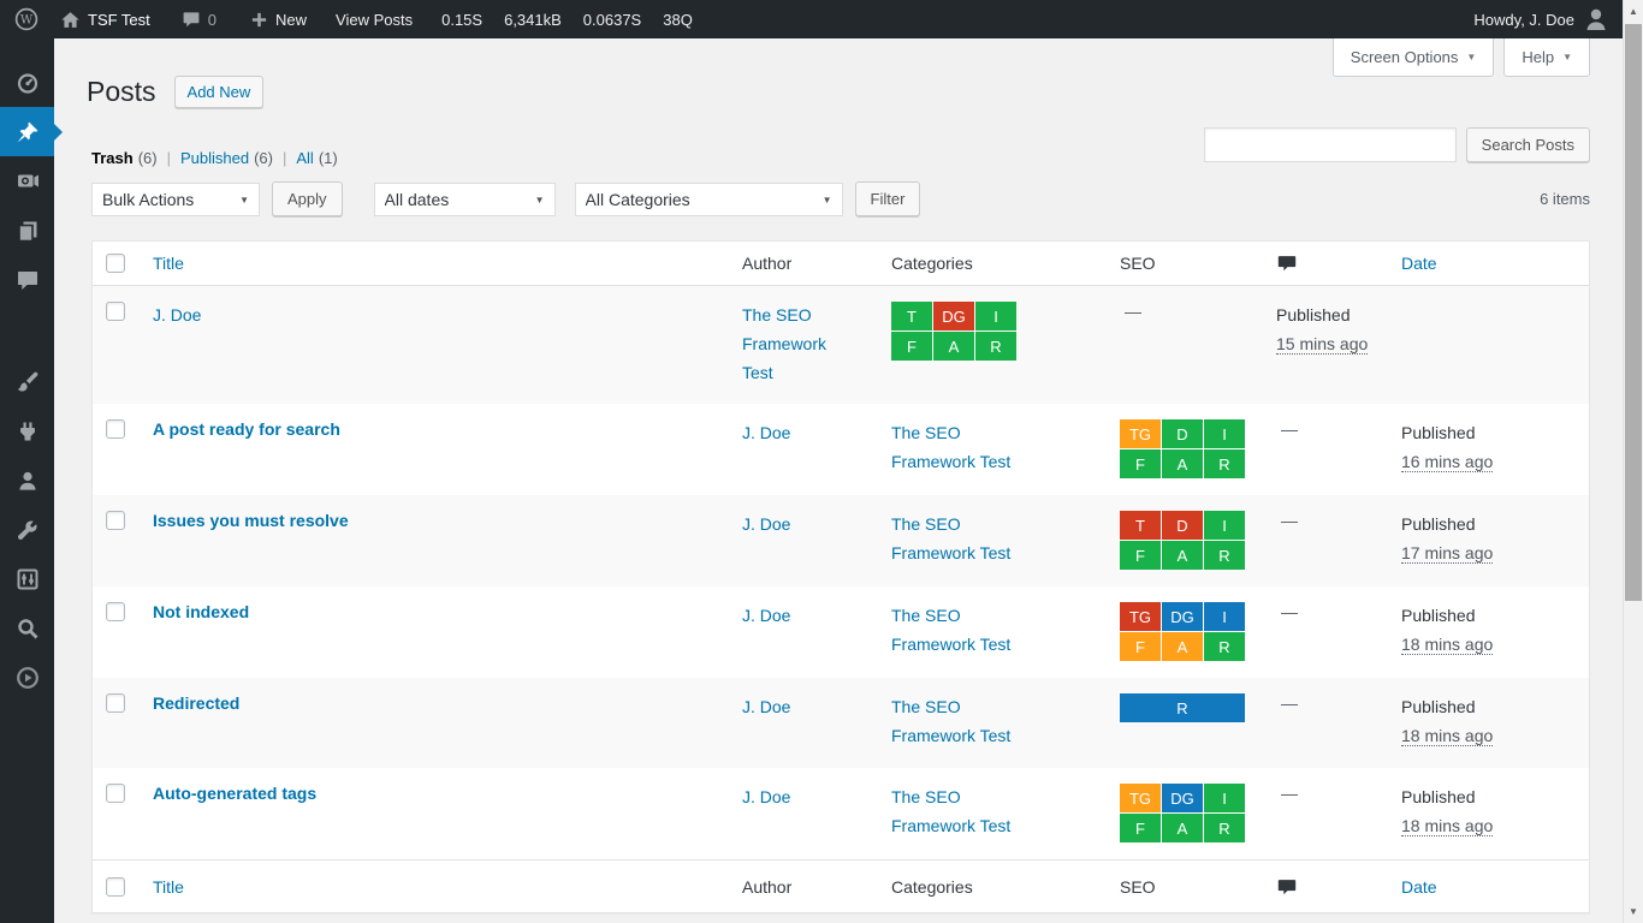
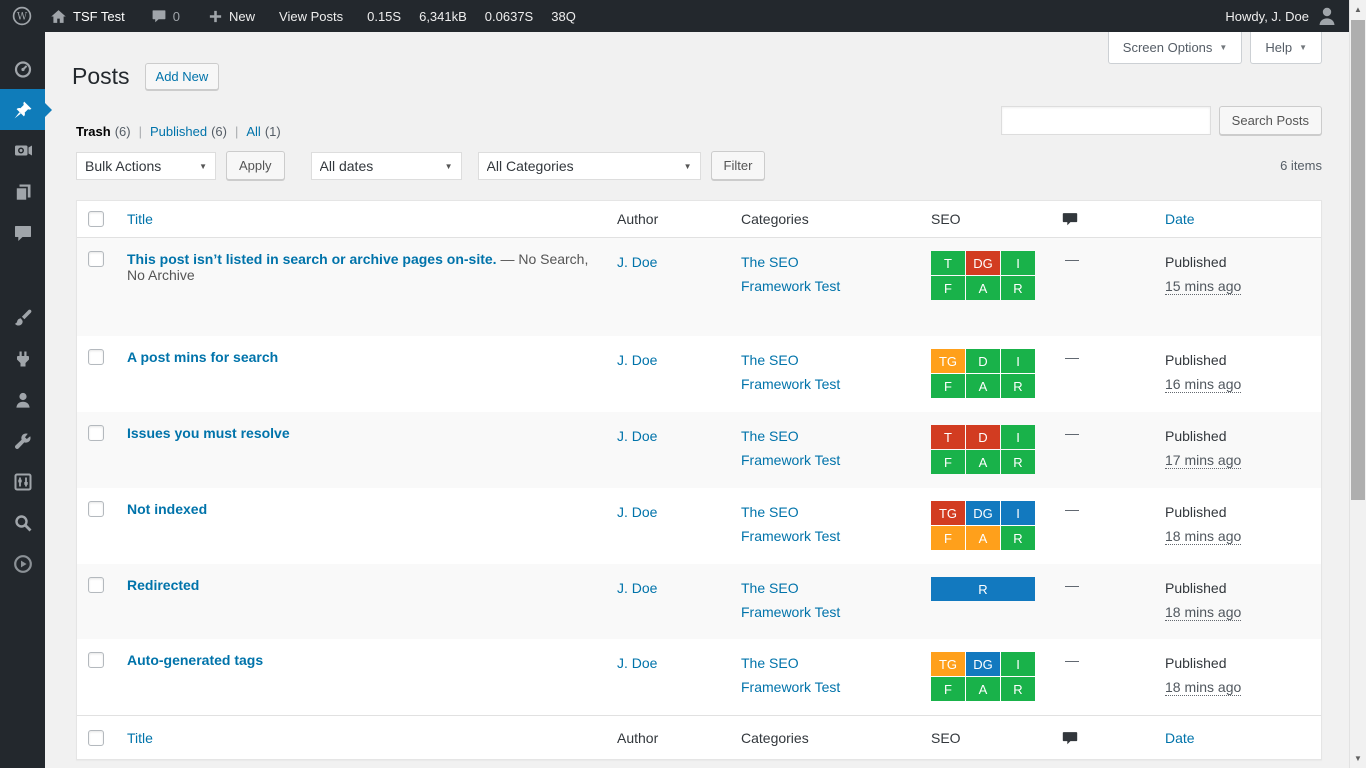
  W
  TSF Test
  0
  New
  View Posts
  0.15S
  6,341kB
  0.0637S
  38Q
  Howdy, J. Doe
  Screen Options
  ▼
  Help
  ▼
  Posts
  Add New
  Search Posts
  Trash
  (6)
  Published
  (6)
  All
  (1)
  Bulk Actions
  Apply
  All dates
  All Categories
  Filter
  6 items
  Title
  Author
  Categories
  SEO
  Date
+ This post isn’t listed in search or archive pages on-site. — No Search, No Archive
  J. Doe
  The SEO Framework Test
  T
  DG
  I
  F
  A
  R
  —
  Published
  15 mins ago
- A post ready for search
+ A post mins for search
  J. Doe
  The SEO Framework Test
  TG
  D
  I
  F
  A
  R
  —
  Published
  16 mins ago
  Issues you must resolve
  J. Doe
  The SEO Framework Test
  T
  D
  I
  F
  A
  R
  —
  Published
  17 mins ago
  Not indexed
  J. Doe
  The SEO Framework Test
  TG
  DG
  I
  F
  A
  R
  —
  Published
  18 mins ago
  Redirected
  J. Doe
  The SEO Framework Test
  R
  —
  Published
  18 mins ago
  Auto-generated tags
  J. Doe
  The SEO Framework Test
  TG
  DG
  I
  F
  A
  R
  —
  Published
  18 mins ago
  Title
  Author
  Categories
  SEO
  Date
  ▲
  ▼
